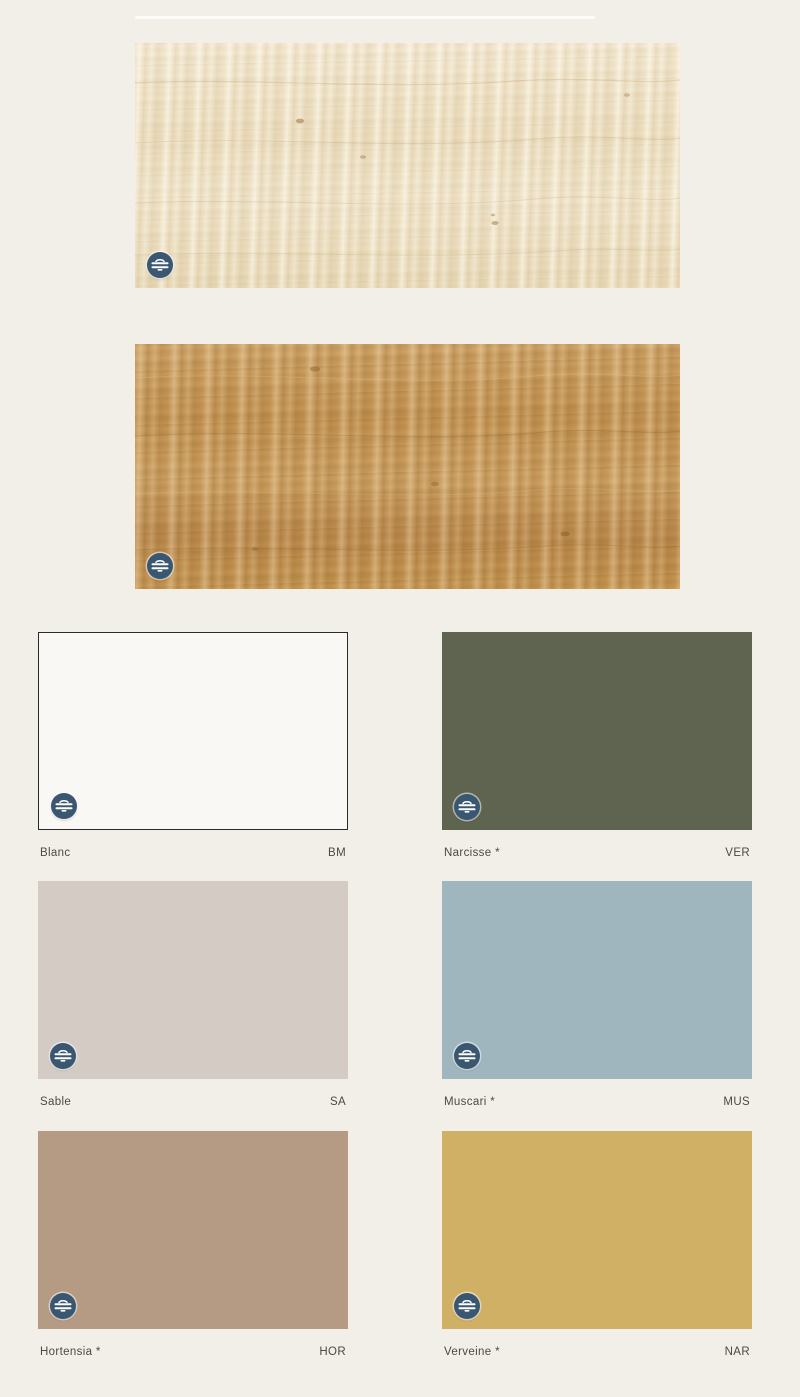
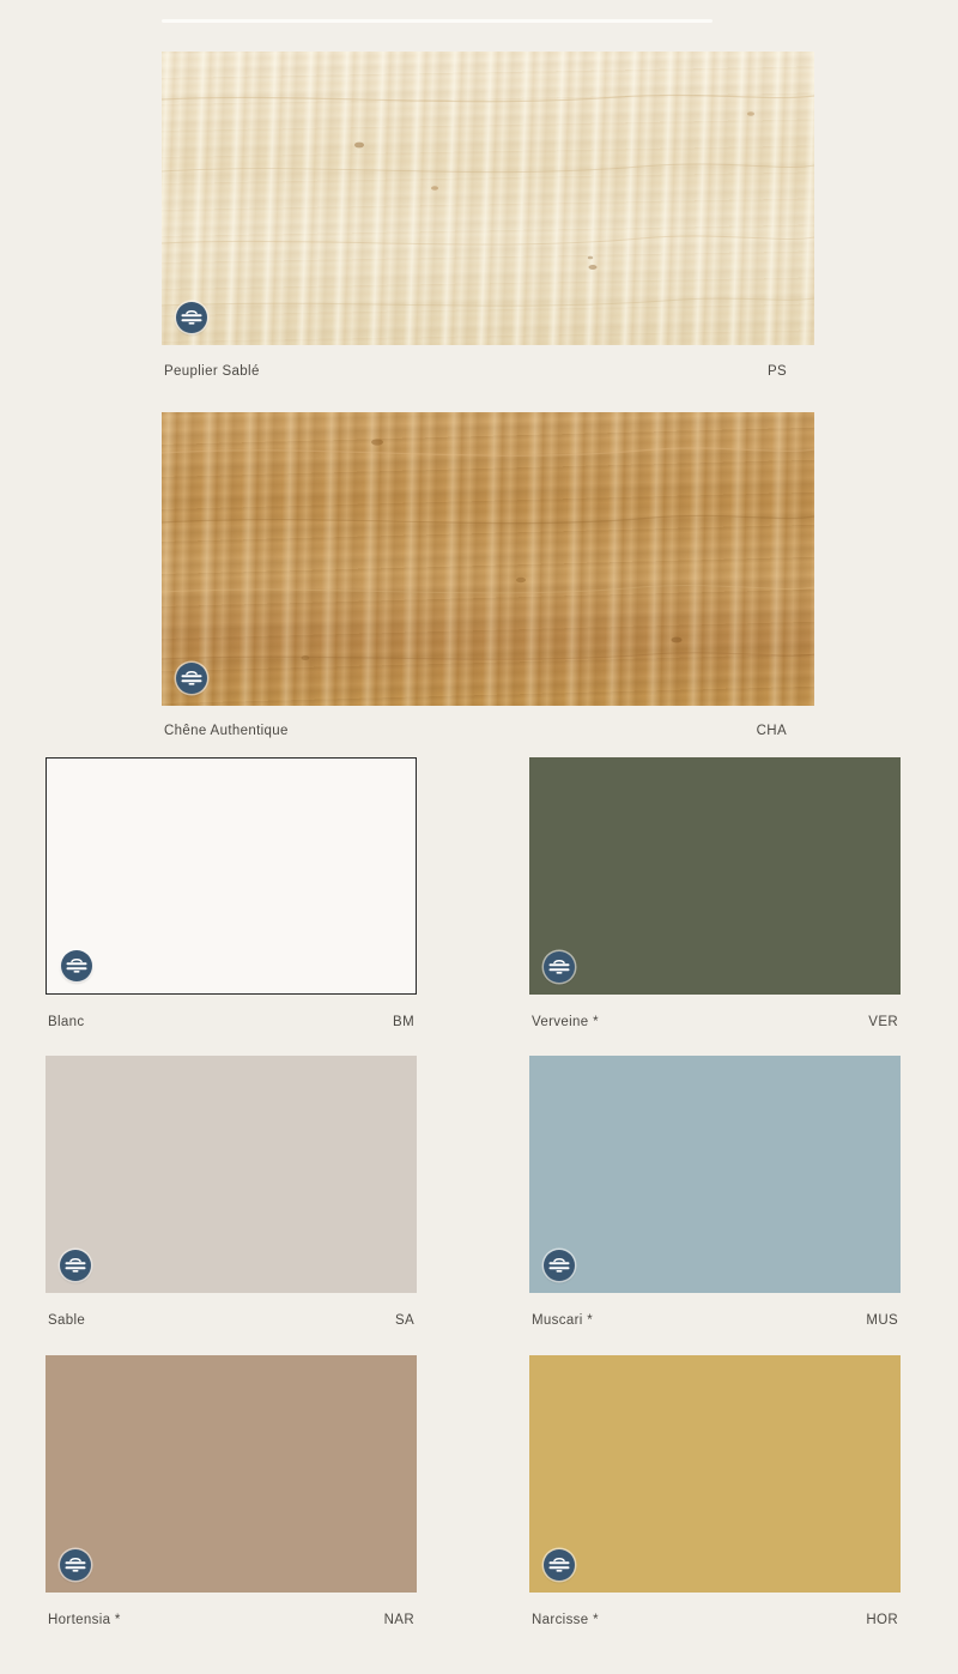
+ Peuplier Sablé
+ PS
+ Chêne Authentique
+ CHA
  Blanc
  BM
- Narcisse *
+ Verveine *
  VER
  Sable
  SA
  Muscari *
  MUS
  Hortensia *
- HOR
+ NAR
- Verveine *
+ Narcisse *
- NAR
+ HOR
